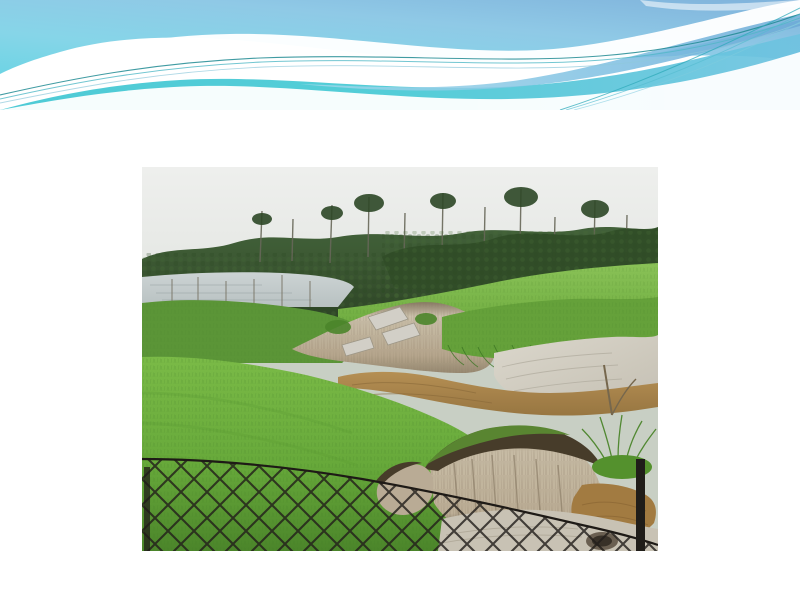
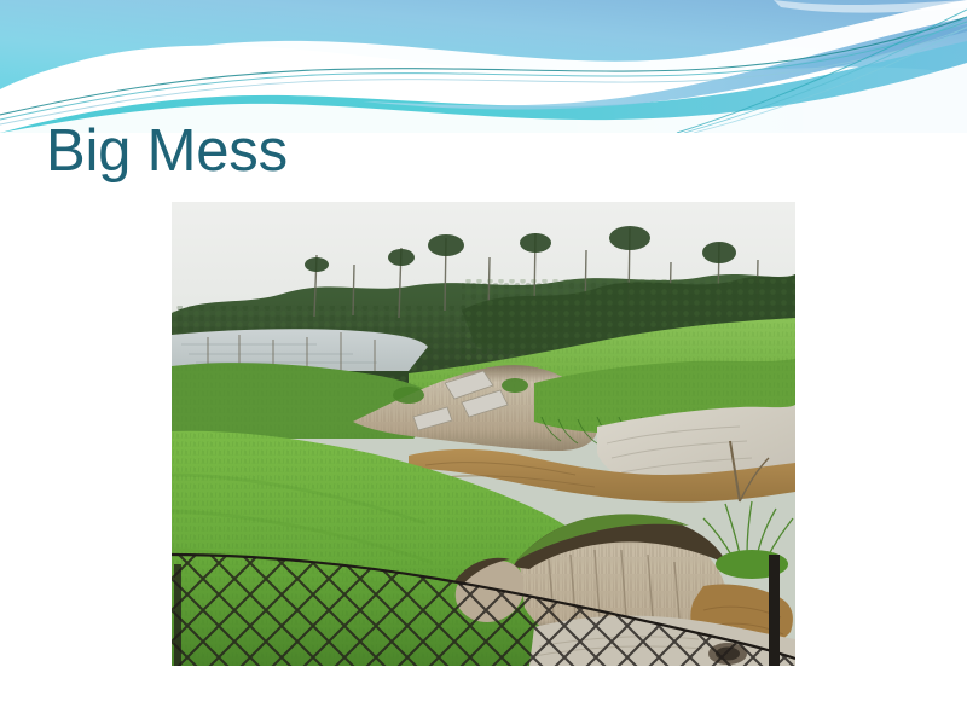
+ Big Mess
